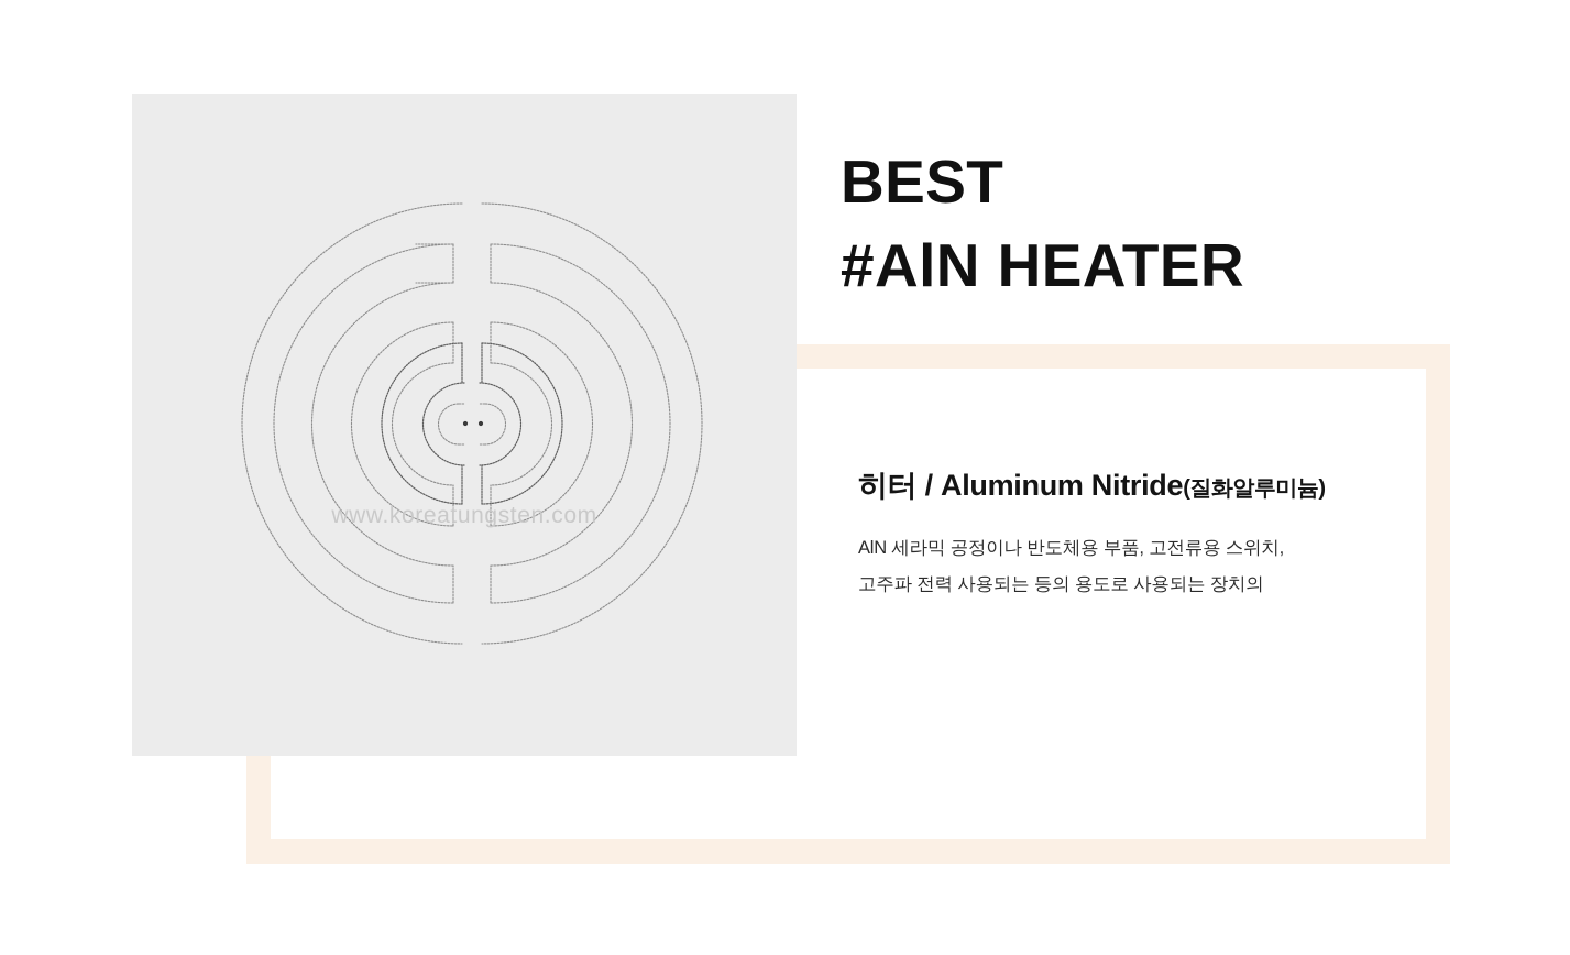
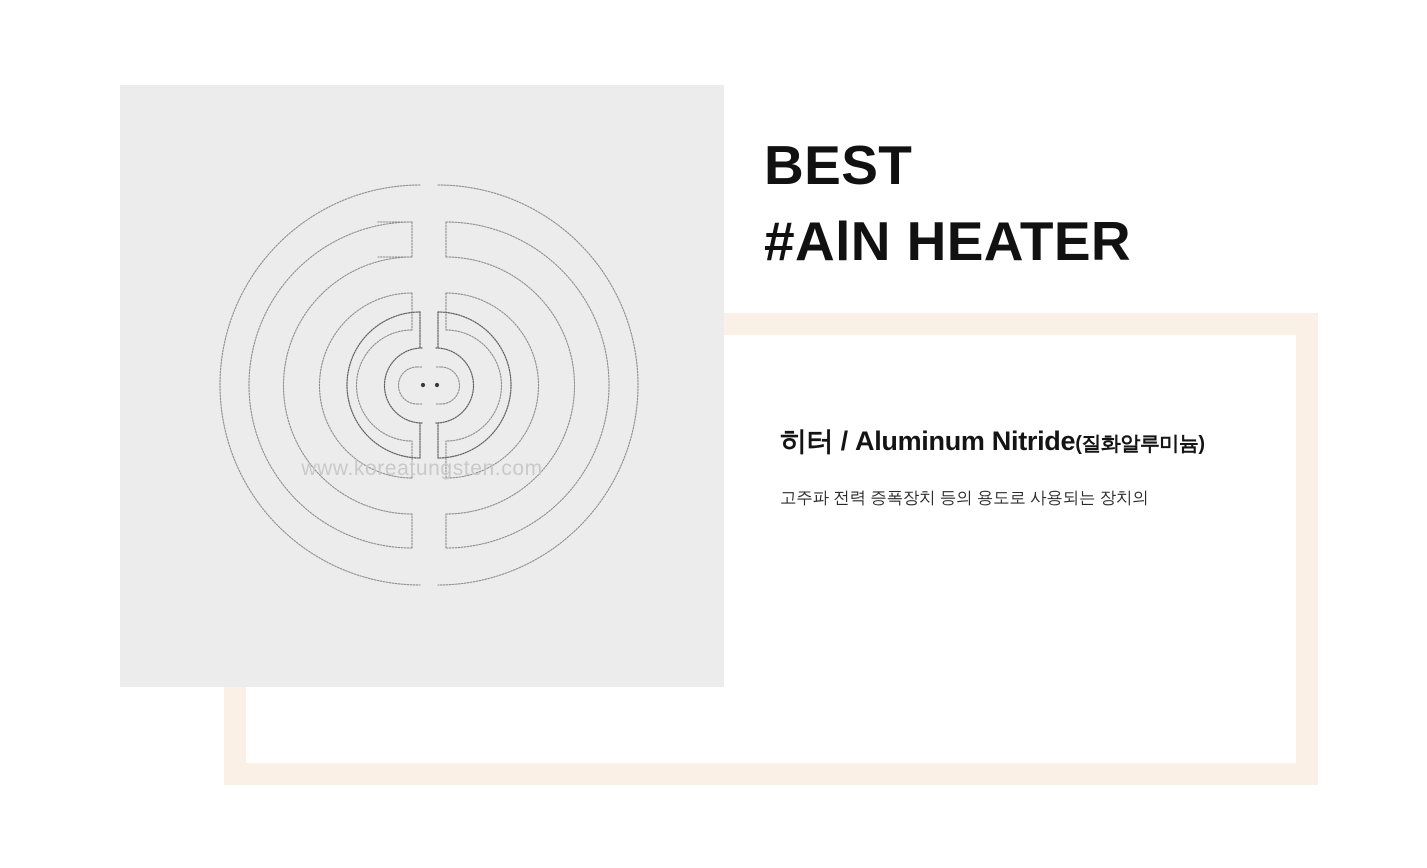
  www.koreatungsten.com
  BEST
  #AlN HEATER
  히터 / Aluminum Nitride(질화알루미늄)
- AlN 세라믹 공정이나 반도체용 부품, 고전류용 스위치,
- 고주파 전력 사용되는 등의 용도로 사용되는 장치의
+ 고주파 전력 증폭장치 등의 용도로 사용되는 장치의
